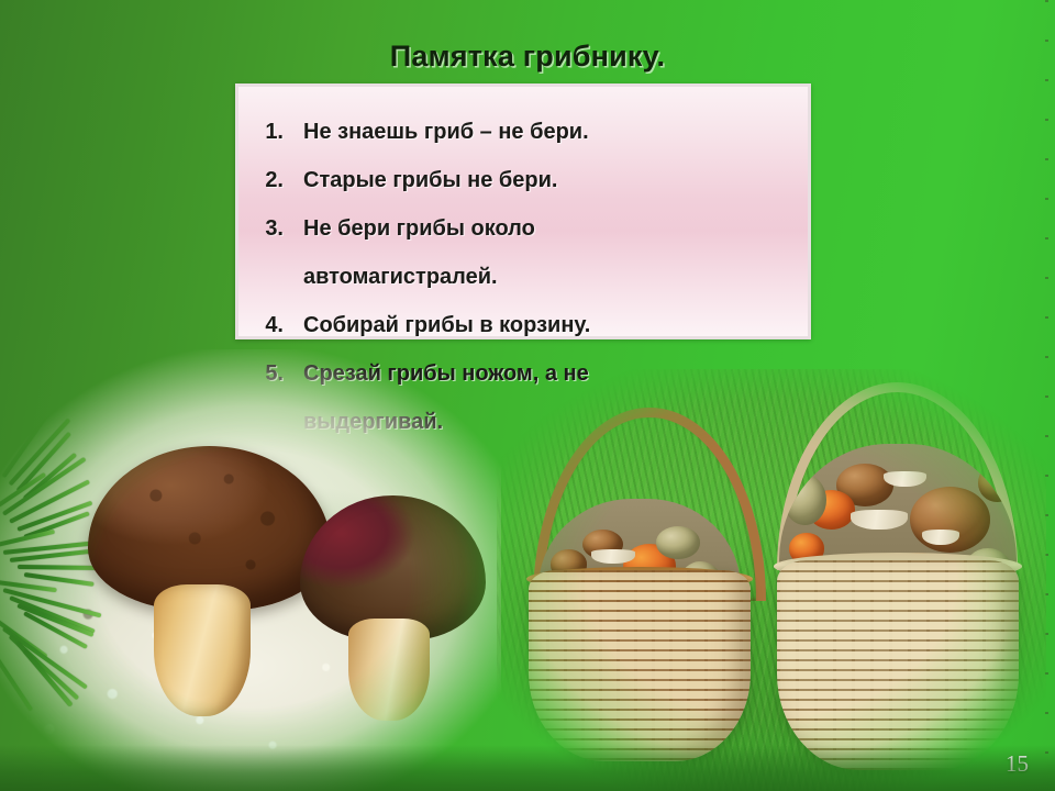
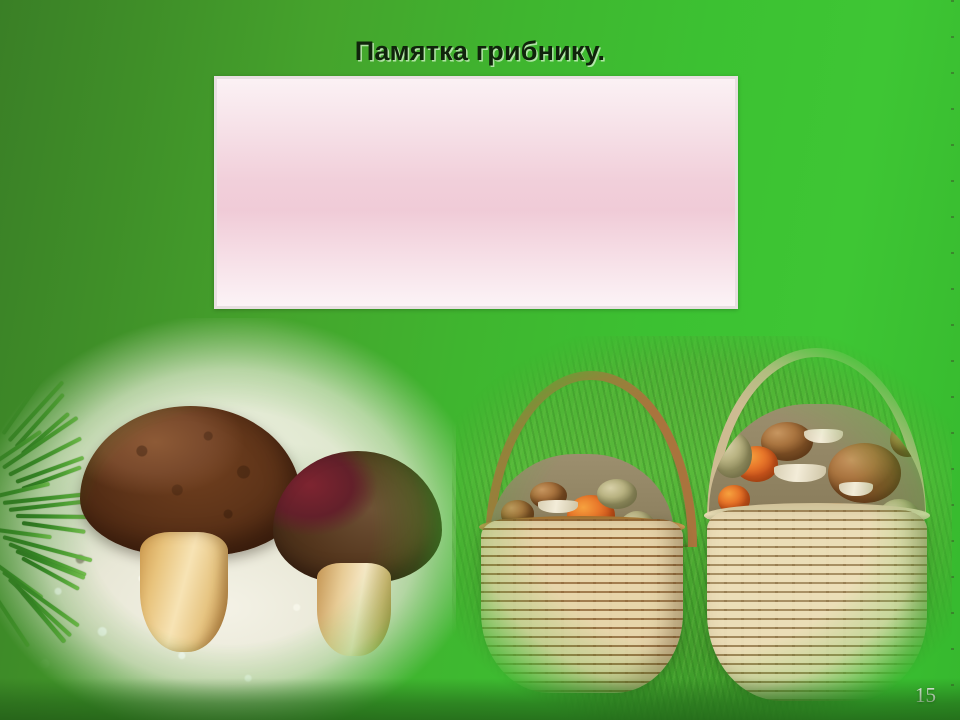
  Памятка грибнику.
- 1.
- Не знаешь гриб – не бери.
- 2.
- Старые грибы не бери.
- 3.
- Не бери грибы около
- автомагистралей.
- 4.
- Собирай грибы в корзину.
